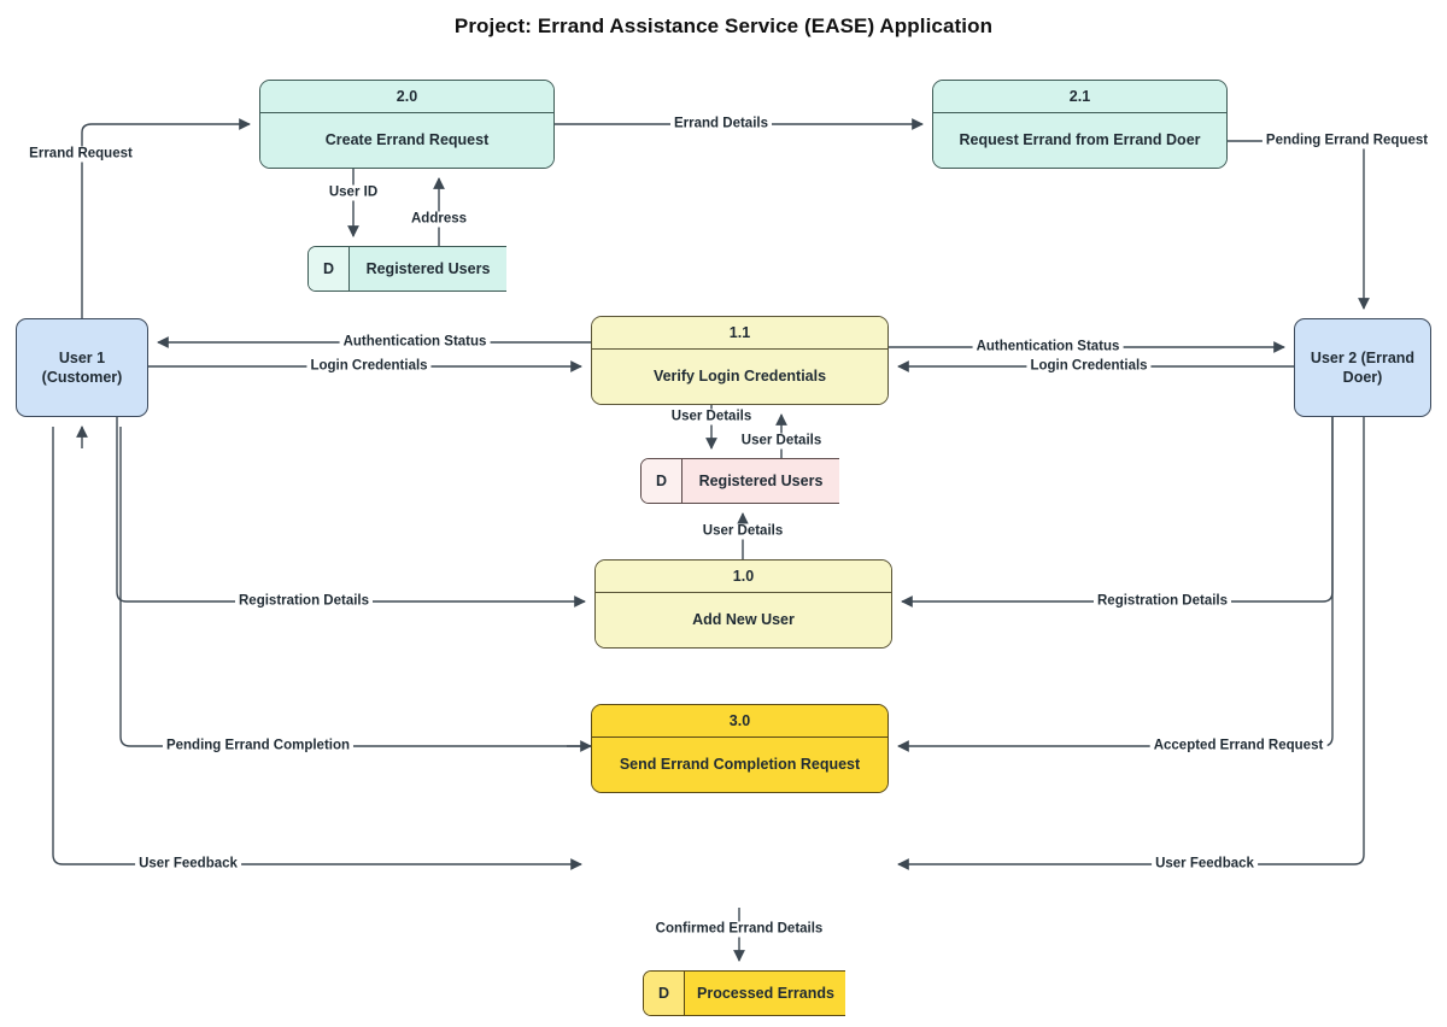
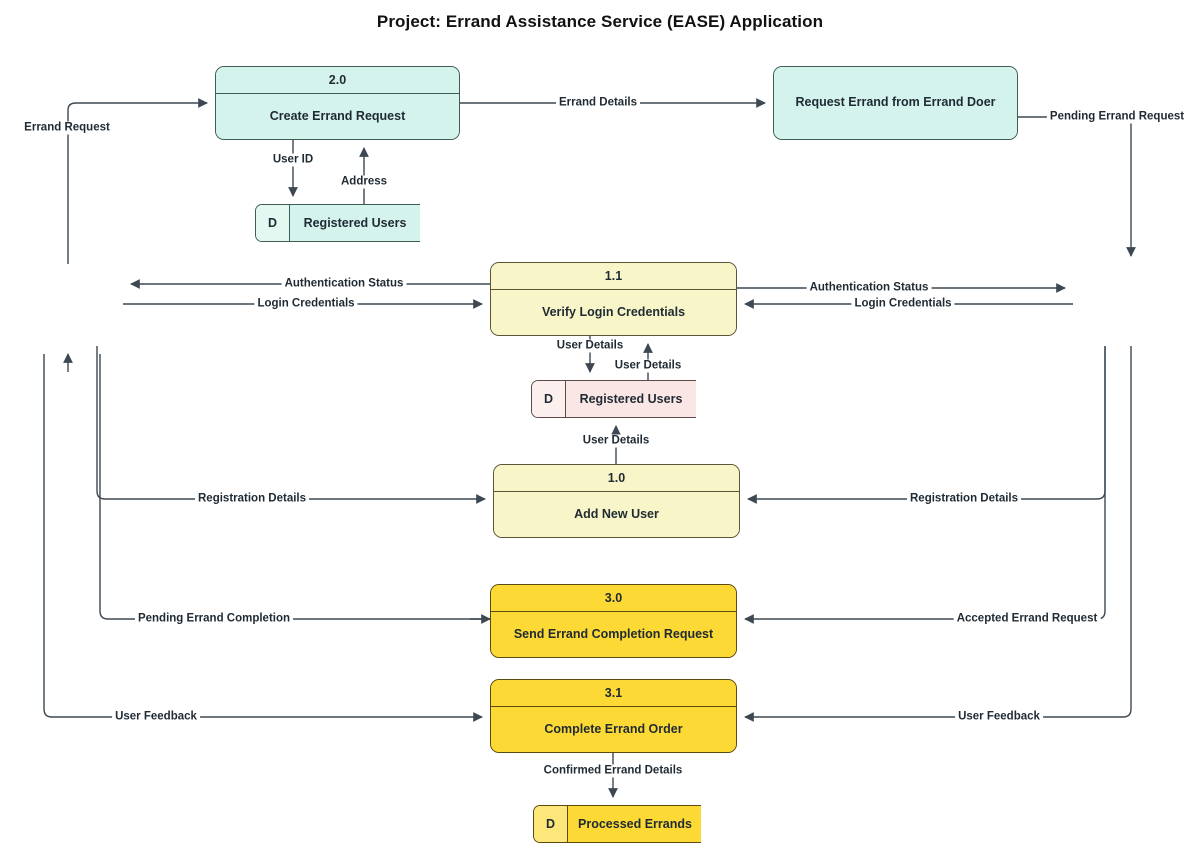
  Project: Errand Assistance Service (EASE) Application
- User 1
- (Customer)
- User 2 (Errand
- Doer)
  2.0
  Create Errand Request
- 2.1
  Request Errand from Errand Doer
  1.1
  Verify Login Credentials
  1.0
  Add New User
  3.0
  Send Errand Completion Request
+ 3.1
+ Complete Errand Order
  D
  Registered Users
  D
  Registered Users
  D
  Processed Errands
  Errand Request
  User ID
  Address
  Errand Details
  Pending Errand Request
  Authentication Status
  Login Credentials
  Authentication Status
  Login Credentials
  User Details
  User Details
  User Details
  Registration Details
  Registration Details
  Pending Errand Completion
  Accepted Errand Request
  User Feedback
  User Feedback
  Confirmed Errand Details
